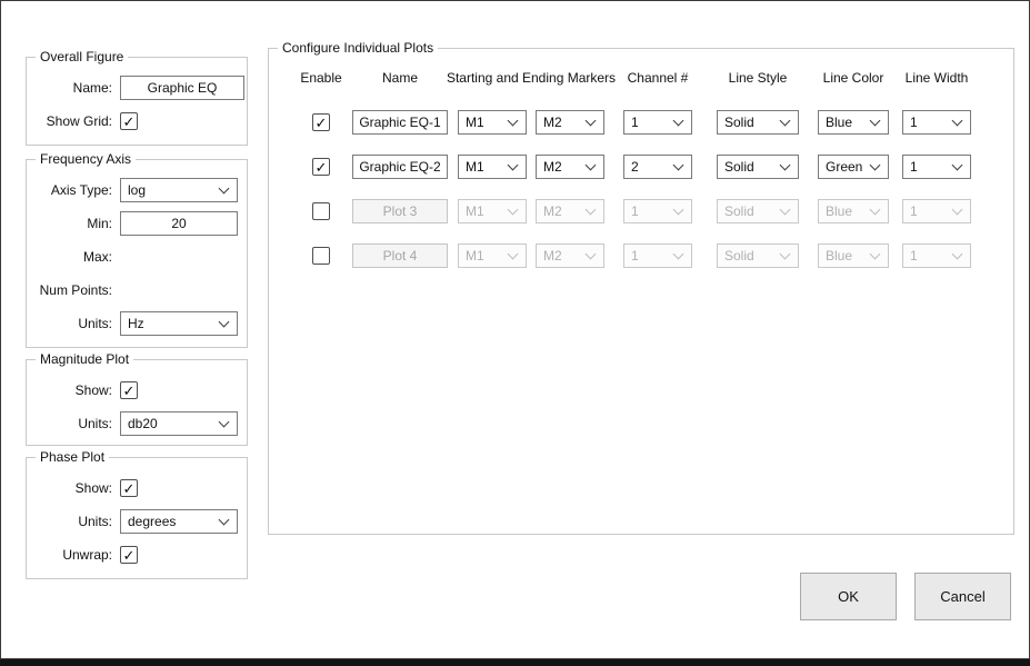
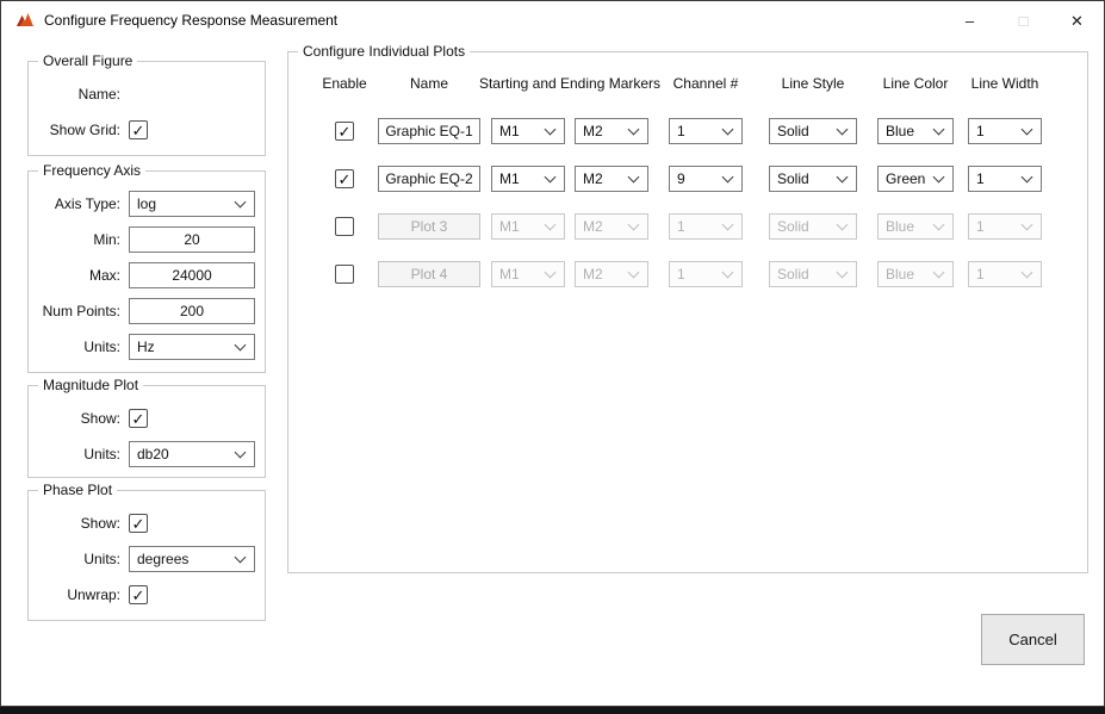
+ Configure Frequency Response Measurement
+ –
+ □
+ ✕
  Overall Figure
  Name:
- Graphic EQ
  Show Grid:
  ✓
  Frequency Axis
  Axis Type:
  log
  Min:
  20
  Max:
+ 24000
  Num Points:
+ 200
  Units:
  Hz
  Magnitude Plot
  Show:
  ✓
  Units:
  db20
  Phase Plot
  Show:
  ✓
  Units:
  degrees
  Unwrap:
  ✓
  Configure Individual Plots
  Enable
  Name
  Starting and Ending Markers
  Channel #
  Line Style
  Line Color
  Line Width
  ✓
  Graphic EQ-1
  M1
  M2
  1
  Solid
  Blue
  1
  ✓
  Graphic EQ-2
  M1
  M2
- 2
+ 9
  Solid
  Green
  1
  Plot 3
  M1
  M2
  1
  Solid
  Blue
  1
  Plot 4
  M1
  M2
  1
  Solid
  Blue
  1
- OK
  Cancel
